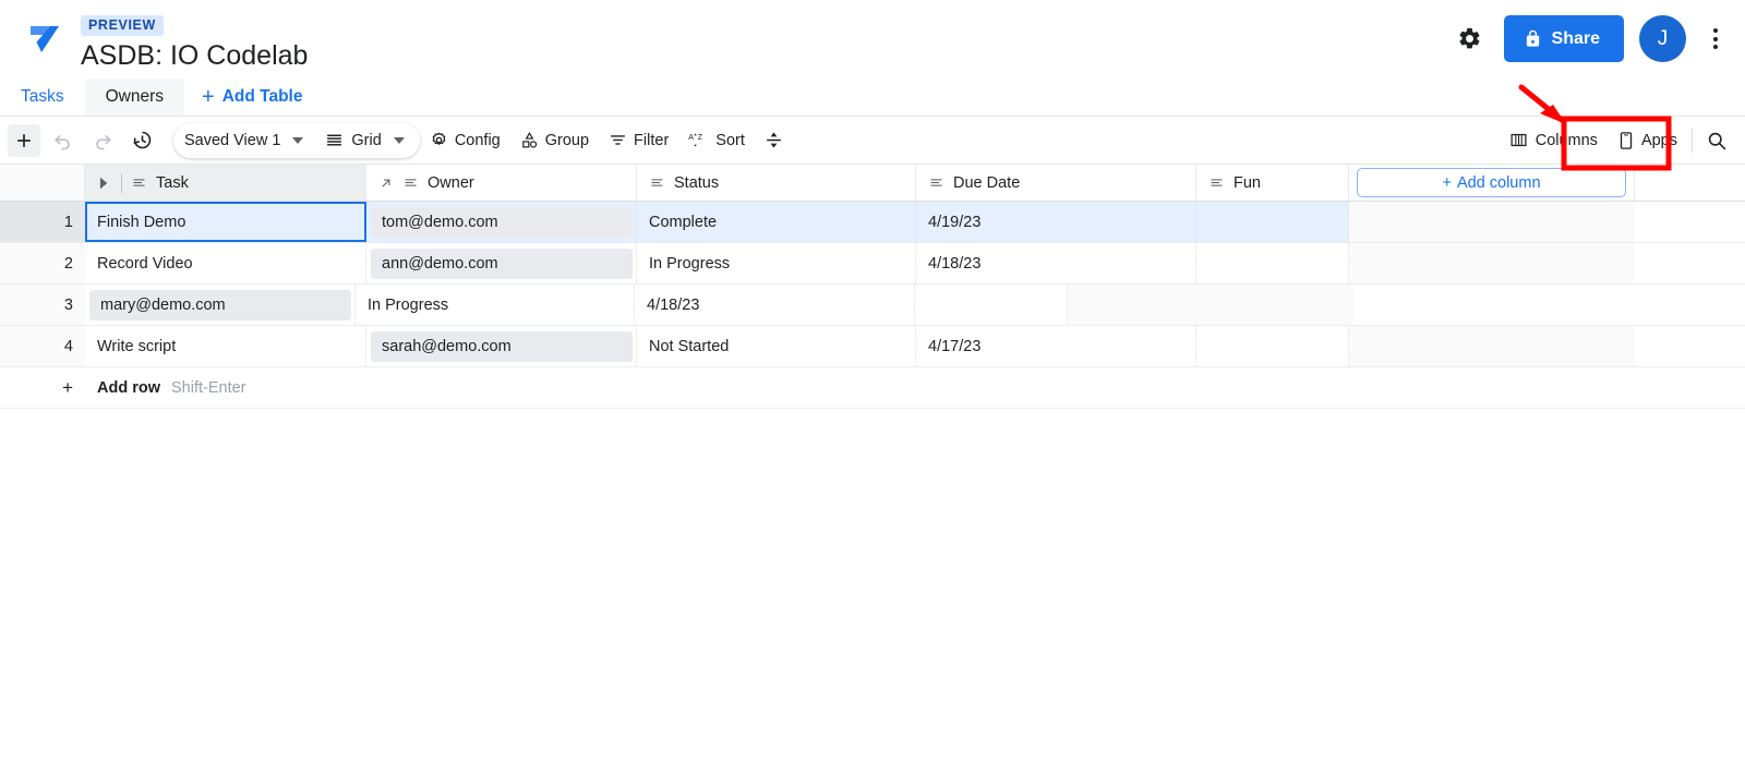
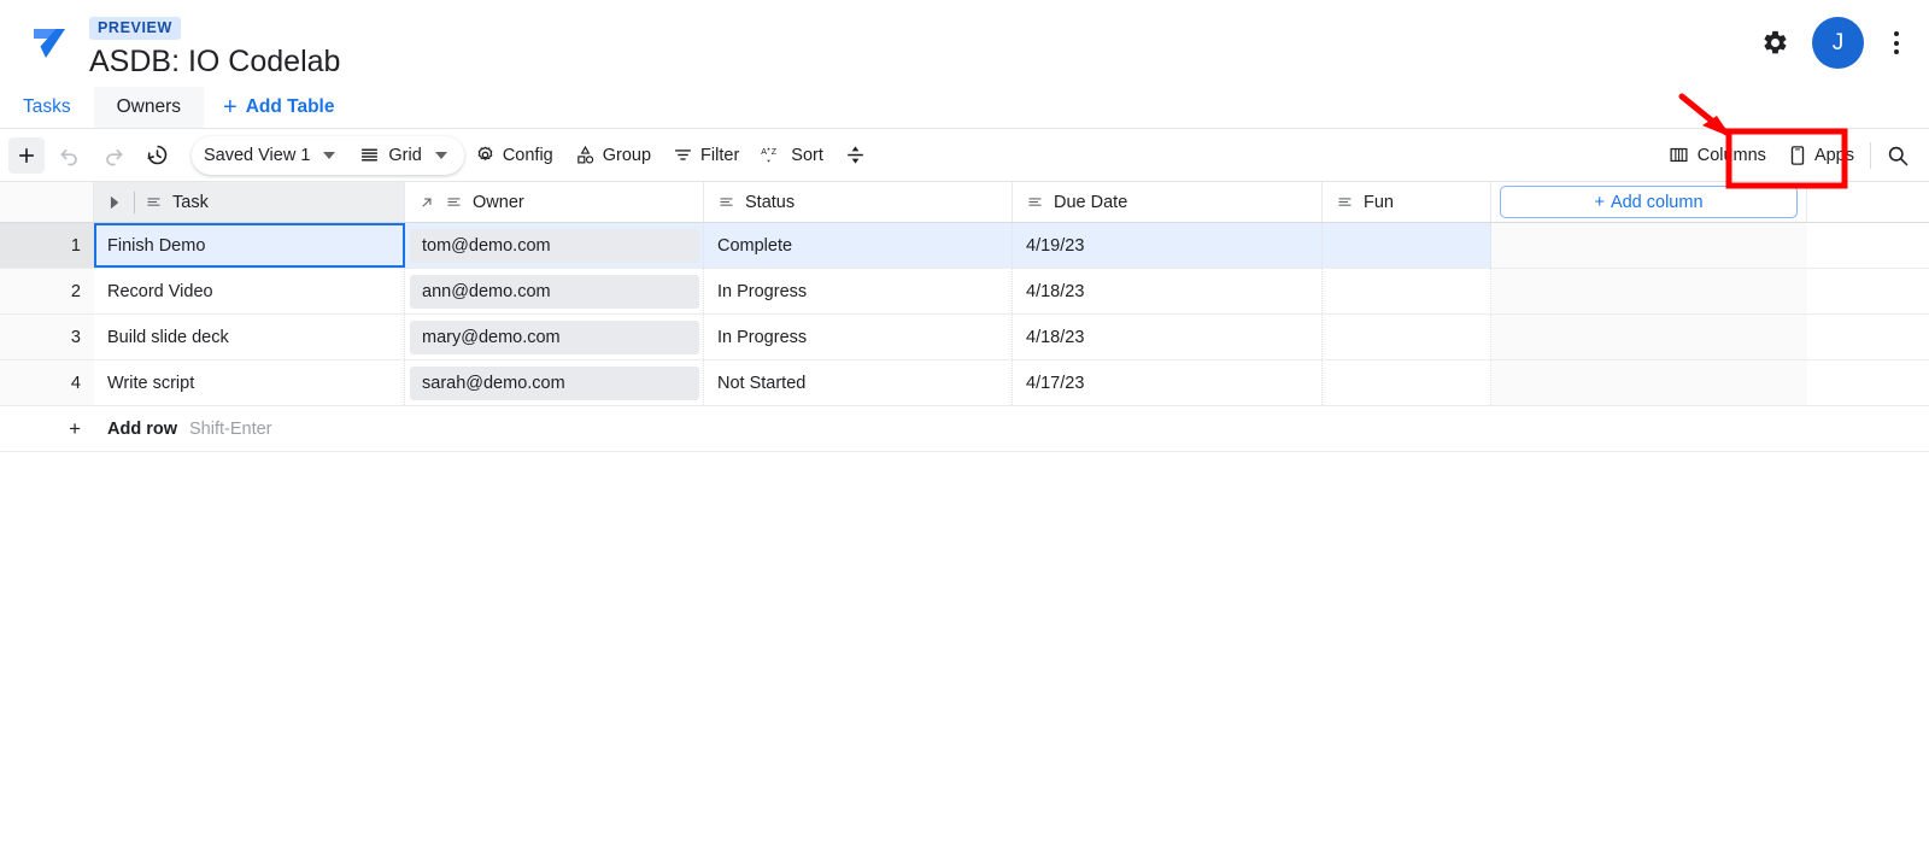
  PREVIEW
  ASDB: IO Codelab
- Share
  J
  Tasks
  Owners
  +
  Add Table
  Saved View 1
  Grid
  Config
  Group
  Filter
  A
  Z
  Sort
  Colmns
  Apps
  Task
  Owner
  Status
  Due Date
  Fun
  +
  Add column
  1
  Finish Demo
  tom@demo.com
  Complete
  4/19/23
  2
  Record Video
  ann@demo.com
  In Progress
  4/18/23
  3
+ Build slide deck
  mary@demo.com
  In Progress
  4/18/23
  4
  Write script
  sarah@demo.com
  Not Started
  4/17/23
  +
  Add row
  Shift-Enter
